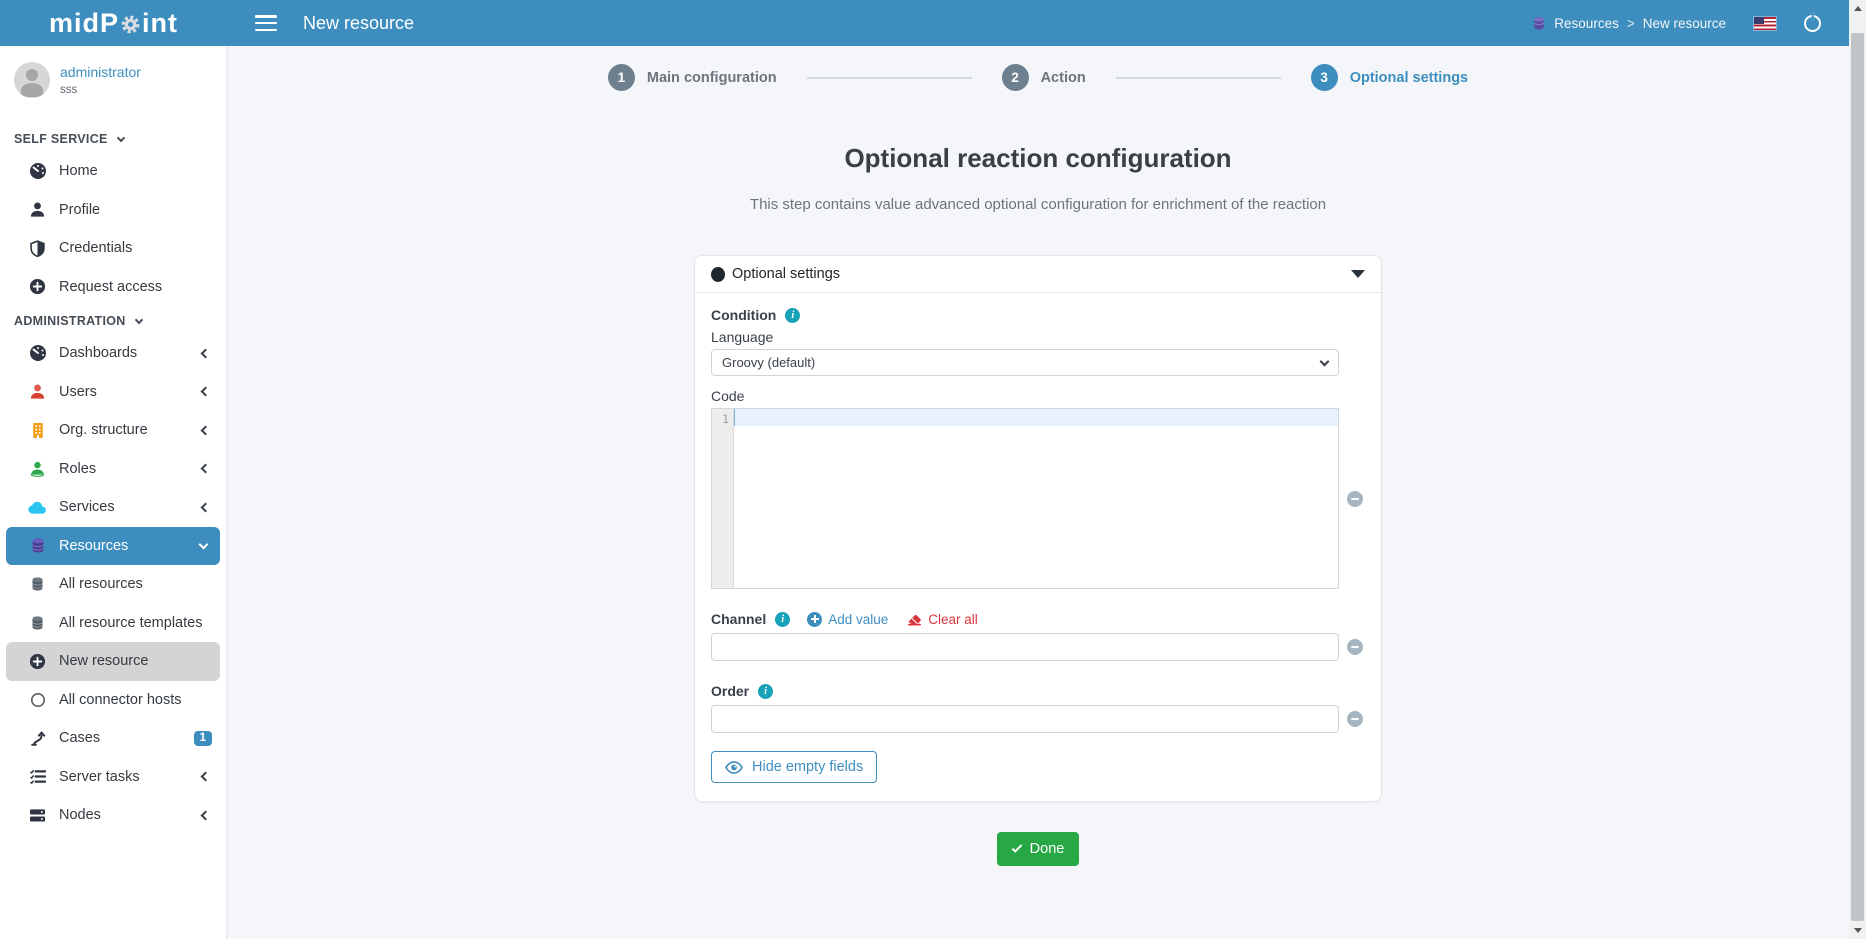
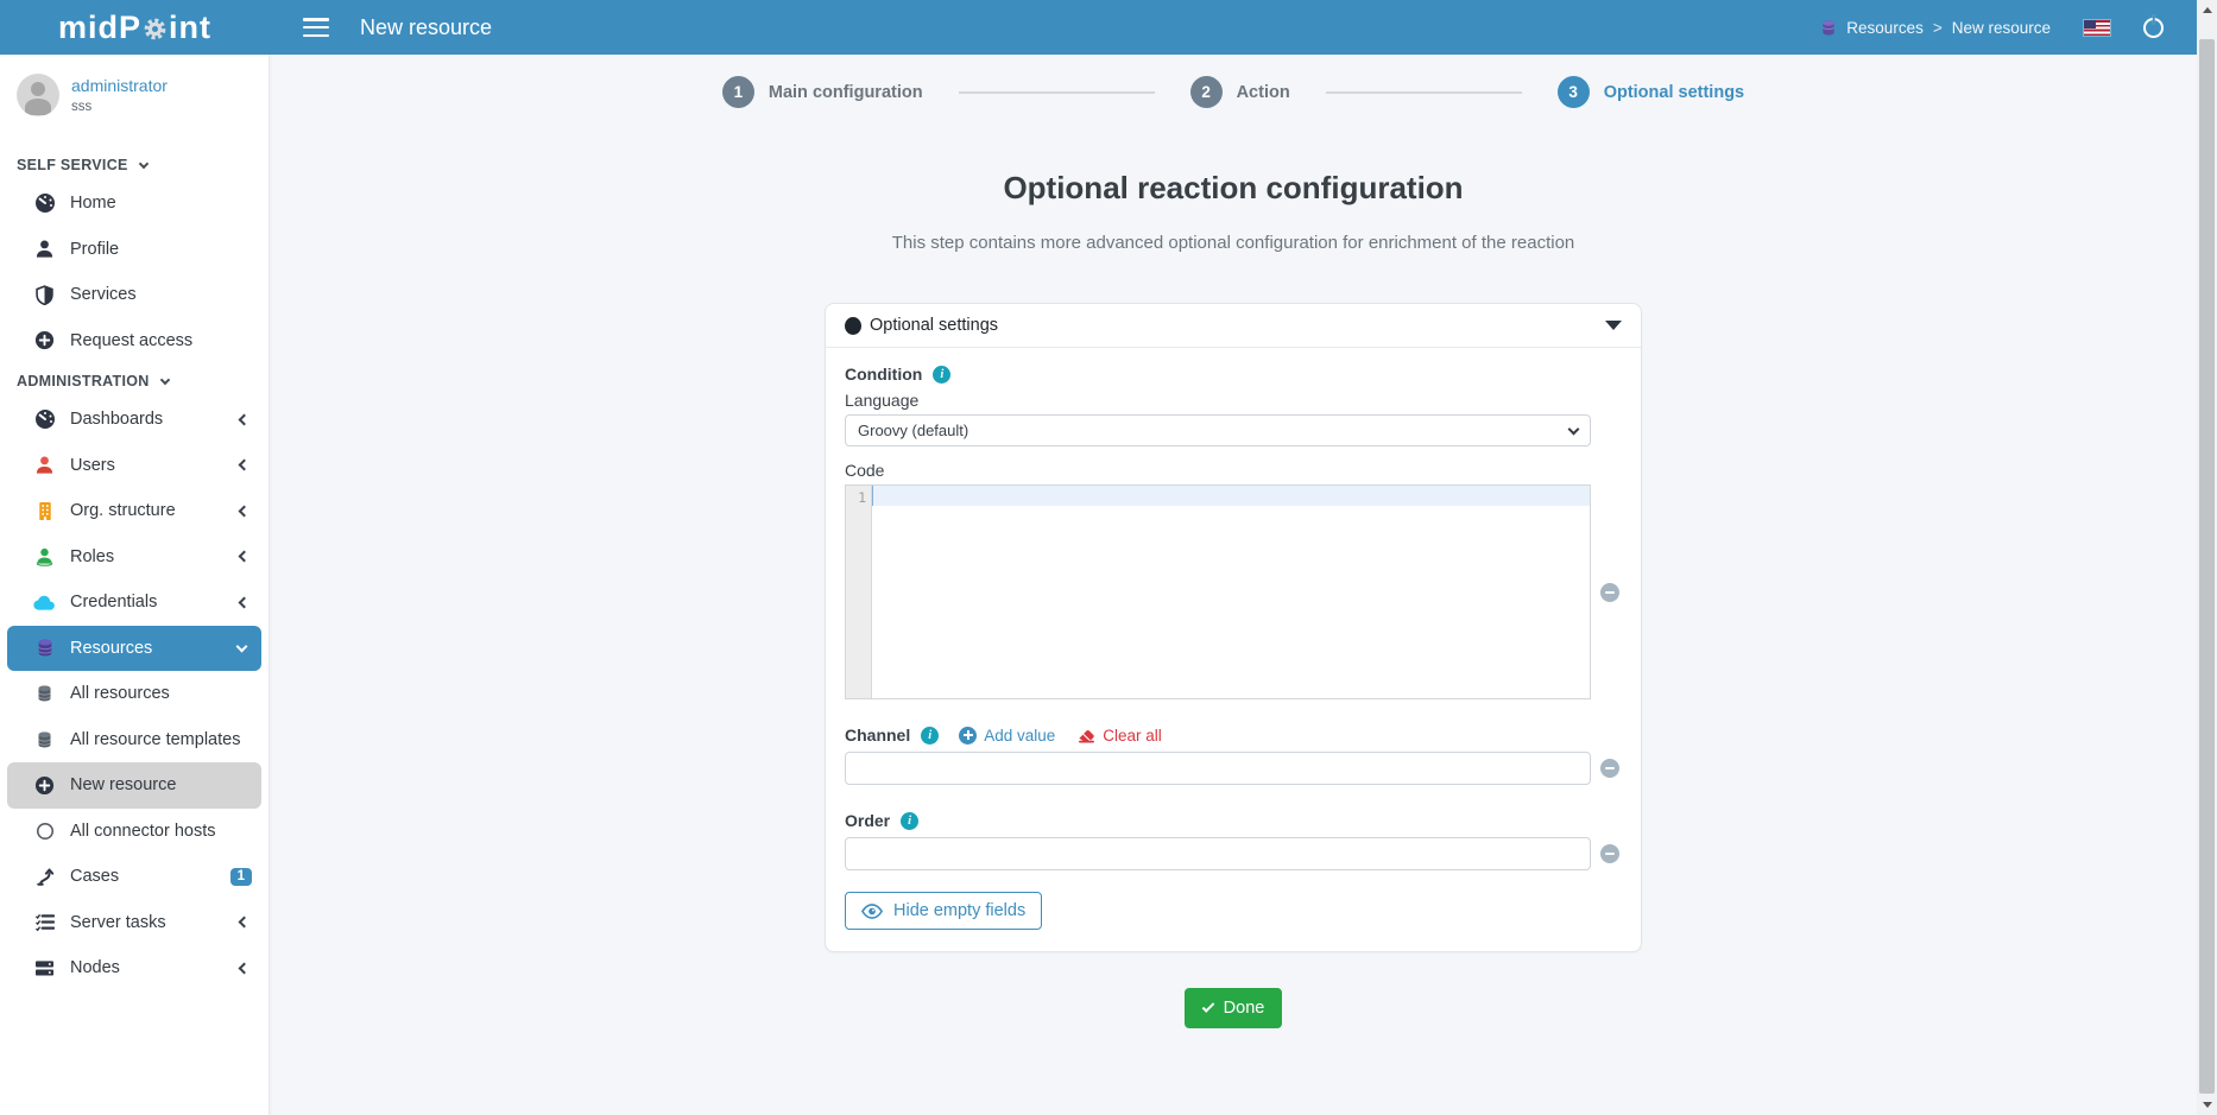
  midP
  int
  New resource
  Resources
  >
  New resource
  administrator
  sss
  SELF SERVICE
  Home
  Profile
- Credentials
+ Services
  Request access
  ADMINISTRATION
  Dashboards
  Users
  Org. structure
  Roles
- Services
+ Credentials
  Resources
  All resources
  All resource templates
  New resource
  All connector hosts
  Cases
  1
  Server tasks
  Nodes
  1
  Main configuration
  2
  Action
  3
  Optional settings
  Optional reaction configuration
- This step contains value advanced optional configuration for enrichment of the reaction
+ This step contains more advanced optional configuration for enrichment of the reaction
  Optional settings
  Condition
  i
  Language
  Groovy (default)
  Code
  1
  Channel
  i
  Add value
  Clear all
  Order
  i
  Hide empty fields
  Done
